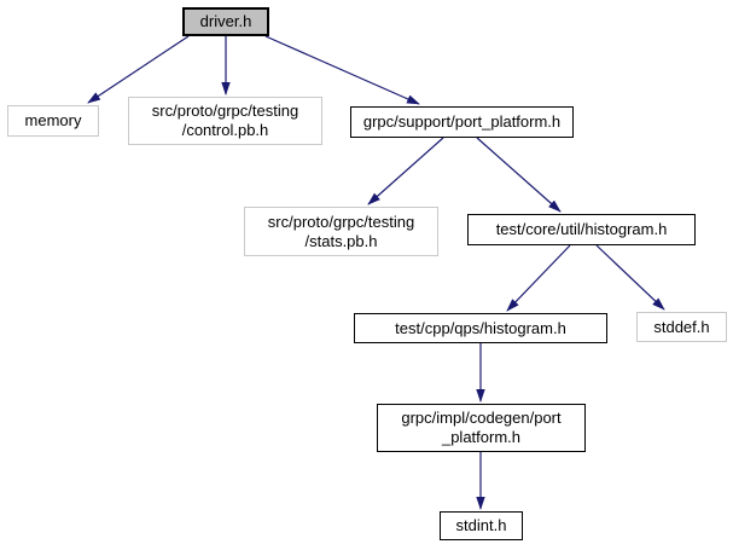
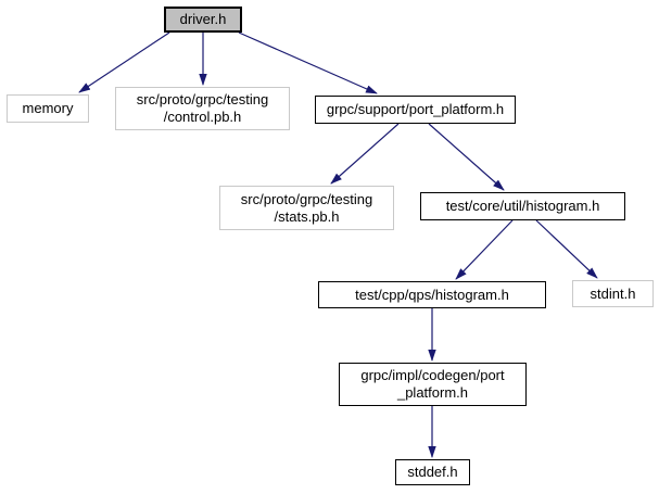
  driver.h
  memory
  src/proto/grpc/testing
  /control.pb.h
  grpc/support/port_platform.h
  src/proto/grpc/testing
  /stats.pb.h
  test/core/util/histogram.h
  test/cpp/qps/histogram.h
- stddef.h
+ stdint.h
  grpc/impl/codegen/port
  _platform.h
- stdint.h
+ stddef.h
